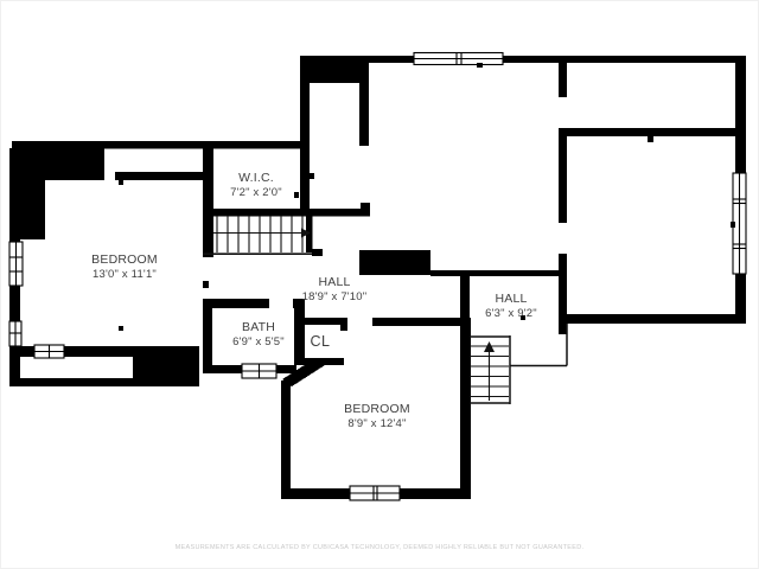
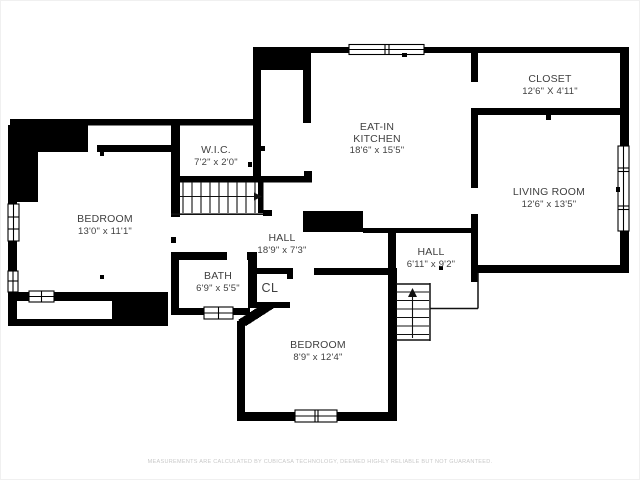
+ EAT-IN
+ KITCHEN
+ 18'6" x 15'5"
+ CLOSET
+ 12'6" X 4'11"
+ LIVING ROOM
+ 12'6" x 13'5"
  W.I.C.
  7'2" x 2'0"
  BEDROOM
  13'0" x 11'1"
  HALL
- 18'9" x 7'10"
+ 18'9" x 7'3"
  HALL
- 6'3" x 9'2"
+ 6'11" x 9'2"
  BATH
  6'9" x 5'5"
  CL
  BEDROOM
  8'9" x 12'4"
